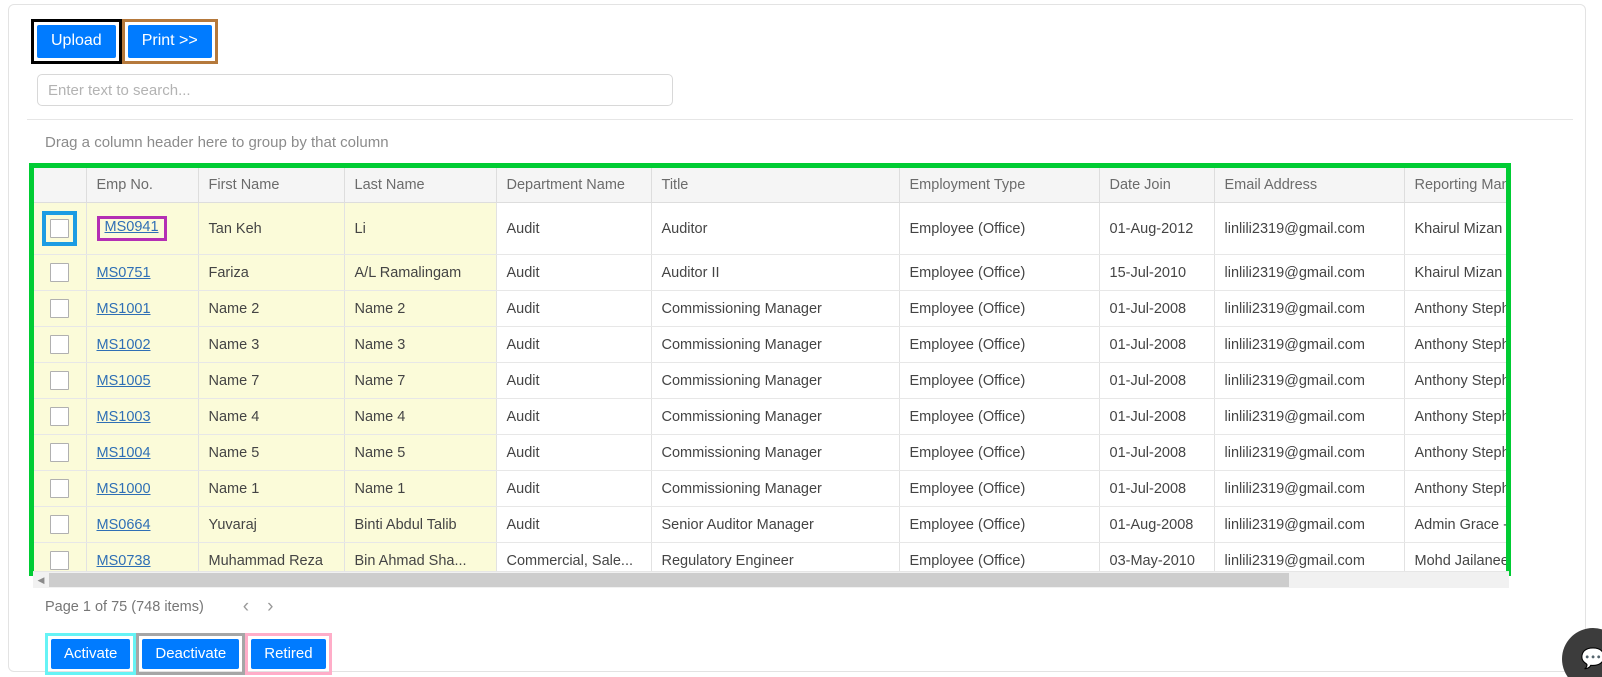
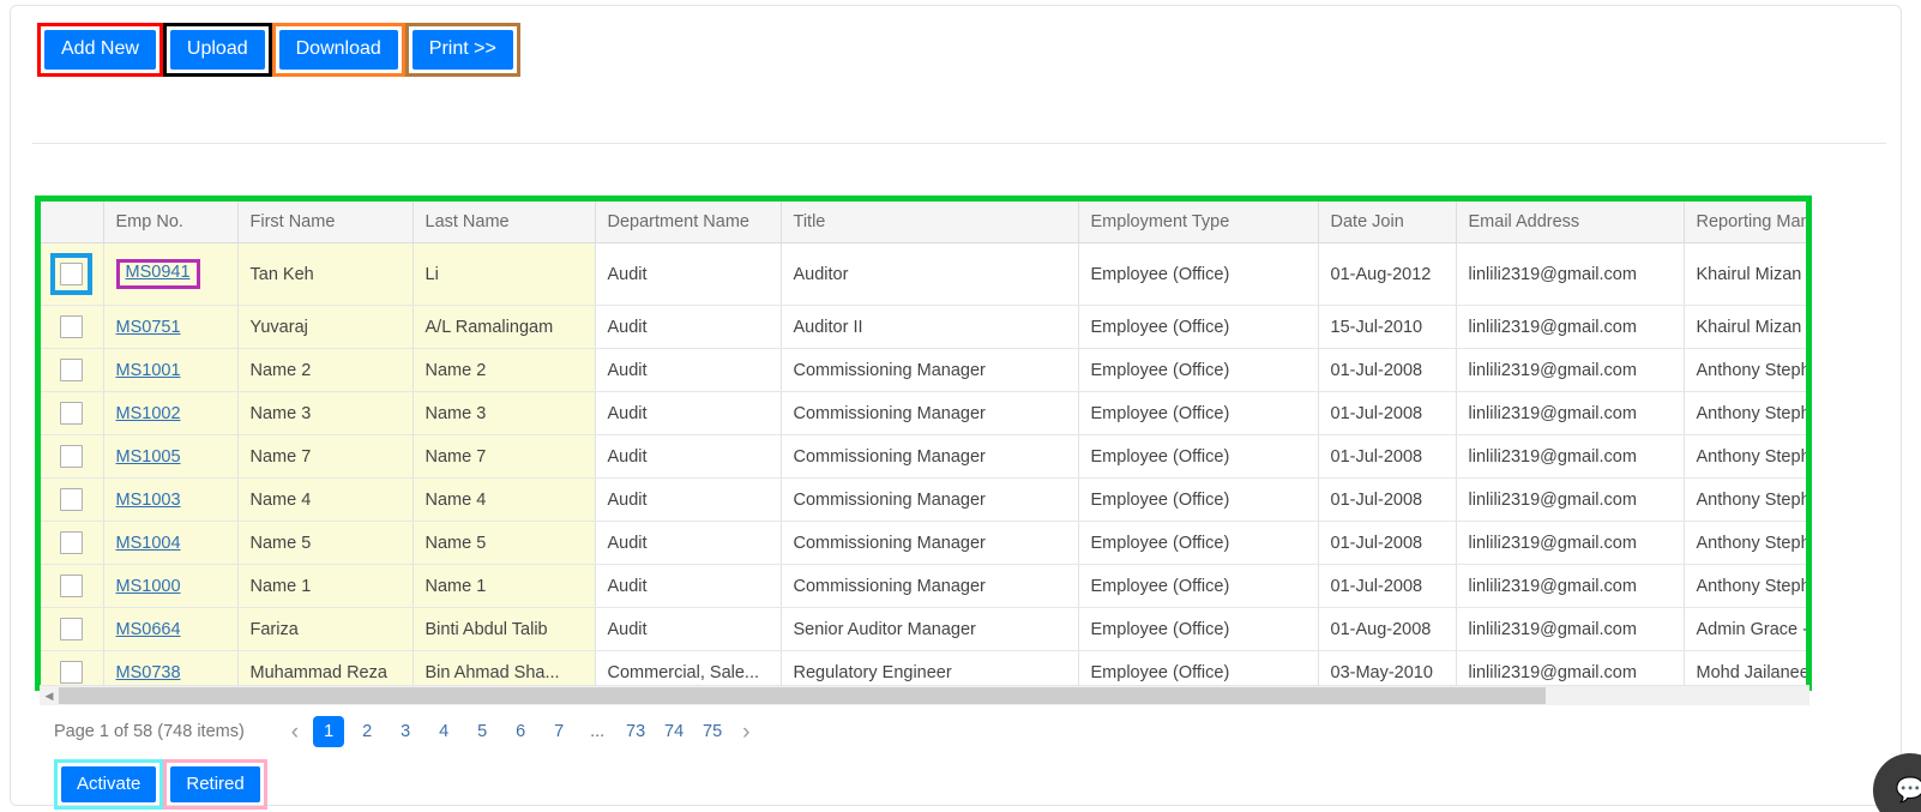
+ Add New
  Upload
+ Download
  Print >>
- Enter text to search...
- Drag a column header here to group by that column
  	Emp No.	First Name	Last Name	Department Name	Title	Employment Type	Date Join	Email Address	Reporting Man
  	MS0941	Tan Keh	Li	Audit	Auditor	Employee (Office)	01-Aug-2012	linlili2319@gmail.com	Khairul Mizan
- 	MS0751	Fariza	A/L Ramalingam	Audit	Auditor II	Employee (Office)	15-Jul-2010	linlili2319@gmail.com	Khairul Mizan
+ 	MS0751	Yuvaraj	A/L Ramalingam	Audit	Auditor II	Employee (Office)	15-Jul-2010	linlili2319@gmail.com	Khairul Mizan
  	MS1001	Name 2	Name 2	Audit	Commissioning Manager	Employee (Office)	01-Jul-2008	linlili2319@gmail.com	Anthony Steph
  	MS1002	Name 3	Name 3	Audit	Commissioning Manager	Employee (Office)	01-Jul-2008	linlili2319@gmail.com	Anthony Steph
  	MS1005	Name 7	Name 7	Audit	Commissioning Manager	Employee (Office)	01-Jul-2008	linlili2319@gmail.com	Anthony Steph
  	MS1003	Name 4	Name 4	Audit	Commissioning Manager	Employee (Office)	01-Jul-2008	linlili2319@gmail.com	Anthony Steph
  	MS1004	Name 5	Name 5	Audit	Commissioning Manager	Employee (Office)	01-Jul-2008	linlili2319@gmail.com	Anthony Steph
  	MS1000	Name 1	Name 1	Audit	Commissioning Manager	Employee (Office)	01-Jul-2008	linlili2319@gmail.com	Anthony Steph
- 	MS0664	Yuvaraj	Binti Abdul Talib	Audit	Senior Auditor Manager	Employee (Office)	01-Aug-2008	linlili2319@gmail.com	Admin Grace -
+ 	MS0664	Fariza	Binti Abdul Talib	Audit	Senior Auditor Manager	Employee (Office)	01-Aug-2008	linlili2319@gmail.com	Admin Grace -
  	MS0738	Muhammad Reza	Bin Ahmad Sha...	Commercial, Sale...	Regulatory Engineer	Employee (Office)	03-May-2010	linlili2319@gmail.com	Mohd Jailanee
  ◀
- Page 1 of 75 (748 items)
+ Page 1 of 58 (748 items)
  ‹
+ 1
+ 2
+ 3
+ 4
+ 5
+ 6
+ 7
+ ...
+ 73
+ 74
+ 75
  ›
  Activate
- Deactivate
  Retired
  💬
